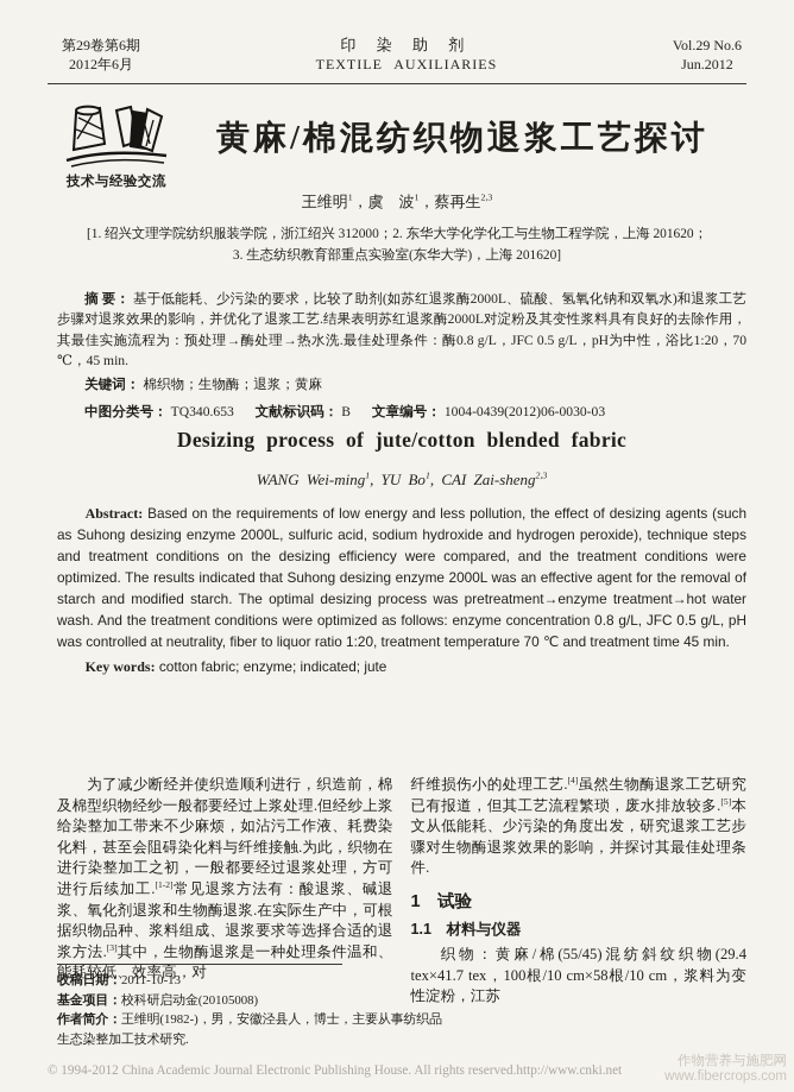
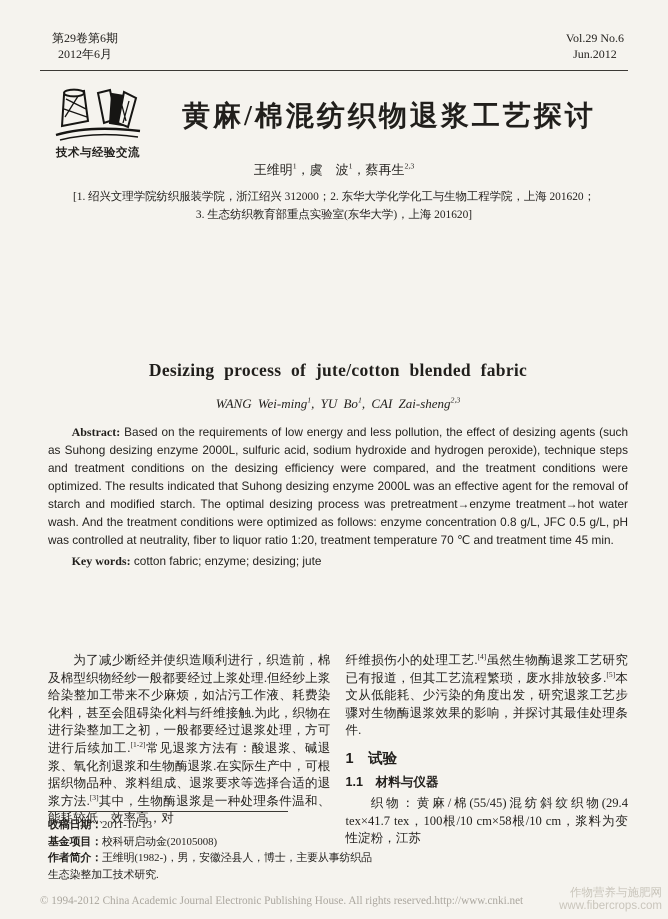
  第29卷第6期
  2012年6月
- 印 染 助 剂
- TEXTILE AUXILIARIES
  Vol.29 No.6
  Jun.2012
  技术与经验交流
  黄麻/棉混纺织物退浆工艺探讨
  王维明1，虞 波1，蔡再生2,3
  [1. 绍兴文理学院纺织服装学院，浙江绍兴 312000；2. 东华大学化学化工与生物工程学院，上海 201620；
  3. 生态纺织教育部重点实验室(东华大学)，上海 201620]
- 摘 要： 基于低能耗、少污染的要求，比较了助剂(如苏红退浆酶2000L、硫酸、氢氧化钠和双氧水)和退浆工艺步骤对退浆效果的影响，并优化了退浆工艺.结果表明苏红退浆酶2000L对淀粉及其变性浆料具有良好的去除作用，其最佳实施流程为：预处理→酶处理→热水洗.最佳处理条件：酶0.8 g/L，JFC 0.5 g/L，pH为中性，浴比1:20，70 ℃，45 min.
- 关键词： 棉织物；生物酶；退浆；黄麻
- 中图分类号： TQ340.653 文献标识码： B 文章编号： 1004-0439(2012)06-0030-03
  Desizing process of jute/cotton blended fabric
  WANG Wei-ming1, YU Bo1, CAI Zai-sheng2,3
  Abstract: Based on the requirements of low energy and less pollution, the effect of desizing agents (such as Suhong desizing enzyme 2000L, sulfuric acid, sodium hydroxide and hydrogen peroxide), technique steps and treatment conditions on the desizing efficiency were compared, and the treatment conditions were optimized. The results indicated that Suhong desizing enzyme 2000L was an effective agent for the removal of starch and modified starch. The optimal desizing process was pretreatment→enzyme treatment→hot water wash. And the treatment conditions were optimized as follows: enzyme concentration 0.8 g/L, JFC 0.5 g/L, pH was controlled at neutrality, fiber to liquor ratio 1:20, treatment temperature 70 ℃ and treatment time 45 min.
- Key words: cotton fabric; enzyme; indicated; jute
+ Key words: cotton fabric; enzyme; desizing; jute
  为了减少断经并使织造顺利进行，织造前，棉及棉型织物经纱一般都要经过上浆处理.但经纱上浆给染整加工带来不少麻烦，如沾污工作液、耗费染化料，甚至会阻碍染化料与纤维接触.为此，织物在进行染整加工之初，一般都要经过退浆处理，方可进行后续加工.[1-2]常见退浆方法有：酸退浆、碱退浆、氧化剂退浆和生物酶退浆.在实际生产中，可根据织物品种、浆料组成、退浆要求等选择合适的退浆方法.[3]其中，生物酶退浆是一种处理条件温和、能耗较低、效率高，对
  纤维损伤小的处理工艺.[4]虽然生物酶退浆工艺研究已有报道，但其工艺流程繁琐，废水排放较多.[5]本文从低能耗、少污染的角度出发，研究退浆工艺步骤对生物酶退浆效果的影响，并探讨其最佳处理条件.
  1 试验
  1.1 材料与仪器
  织物：黄麻/棉(55/45)混纺斜纹织物(29.4 tex×41.7 tex，100根/10 cm×58根/10 cm，浆料为变性淀粉，江苏
  收稿日期：2011-10-13
  基金项目：校科研启动金(20105008)
  作者简介：王维明(1982-)，男，安徽泾县人，博士，主要从事纺织品生态染整加工技术研究.
  © 1994-2012 China Academic Journal Electronic Publishing House. All rights reserved.
  http://www.cnki.net
  作物营养与施肥网
  www.fibercrops.com
